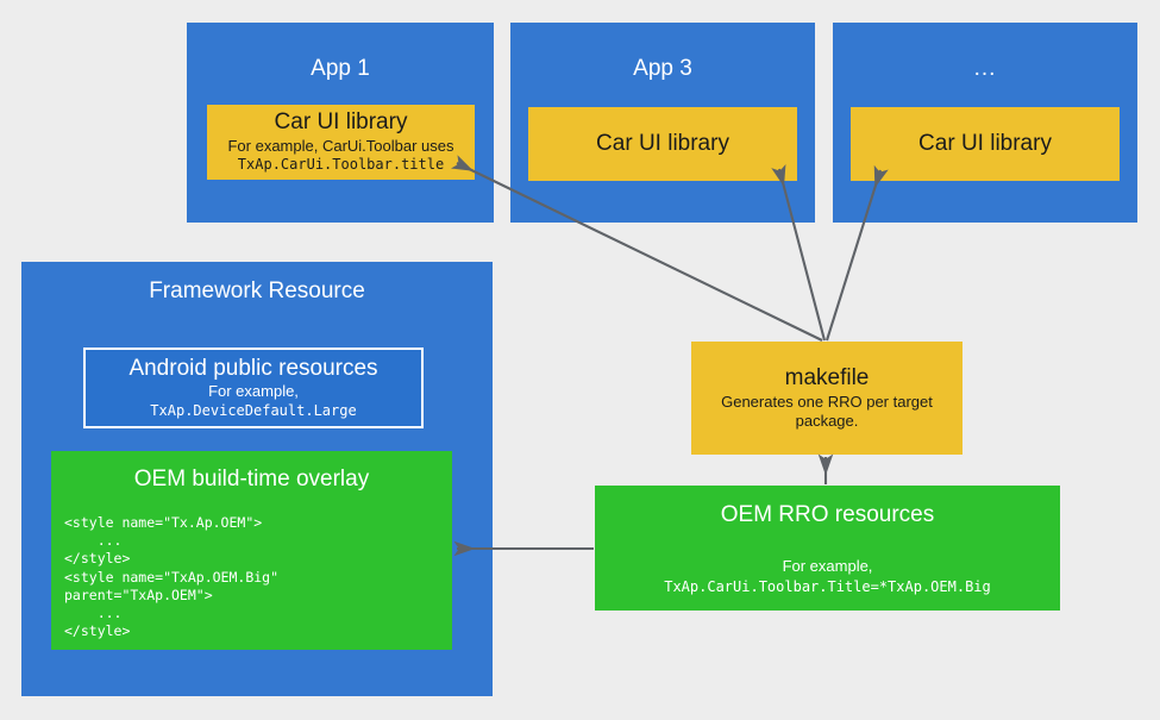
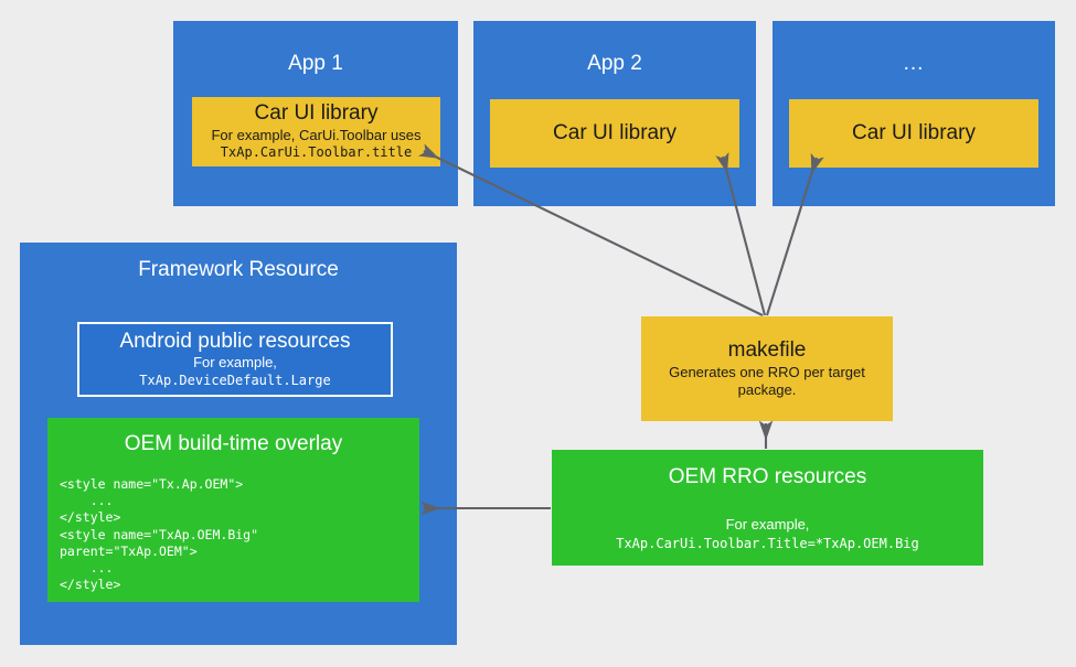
  App 1
  Car UI library
  For example, CarUi.Toolbar uses
  TxAp.CarUi.Toolbar.title
- App 3
+ App 2
  Car UI library
  ...
  Car UI library
  Framework Resource
  Android public resources
  For example,
  TxAp.DeviceDefault.Large
  OEM build-time overlay
  <style name="Tx.Ap.OEM">
  ...
  </style>
  <style name="TxAp.OEM.Big"
  parent="TxAp.OEM">
  ...
  </style>
  makefile
  Generates one RRO per target package.
  OEM RRO resources
  For example,
  TxAp.CarUi.Toolbar.Title=*TxAp.OEM.Big
